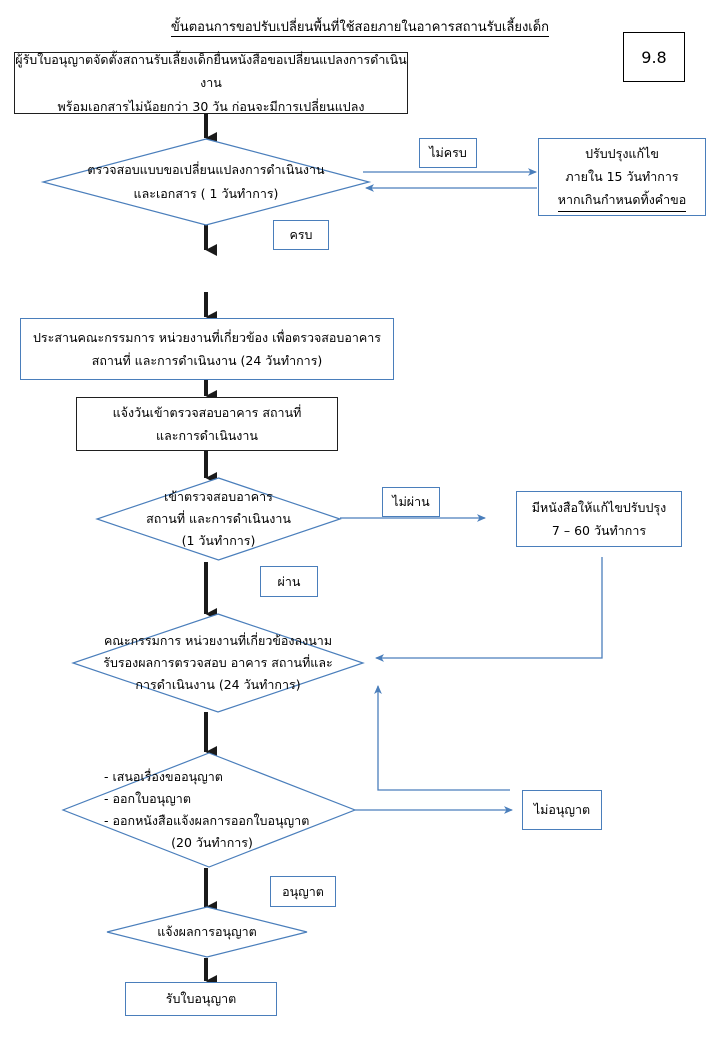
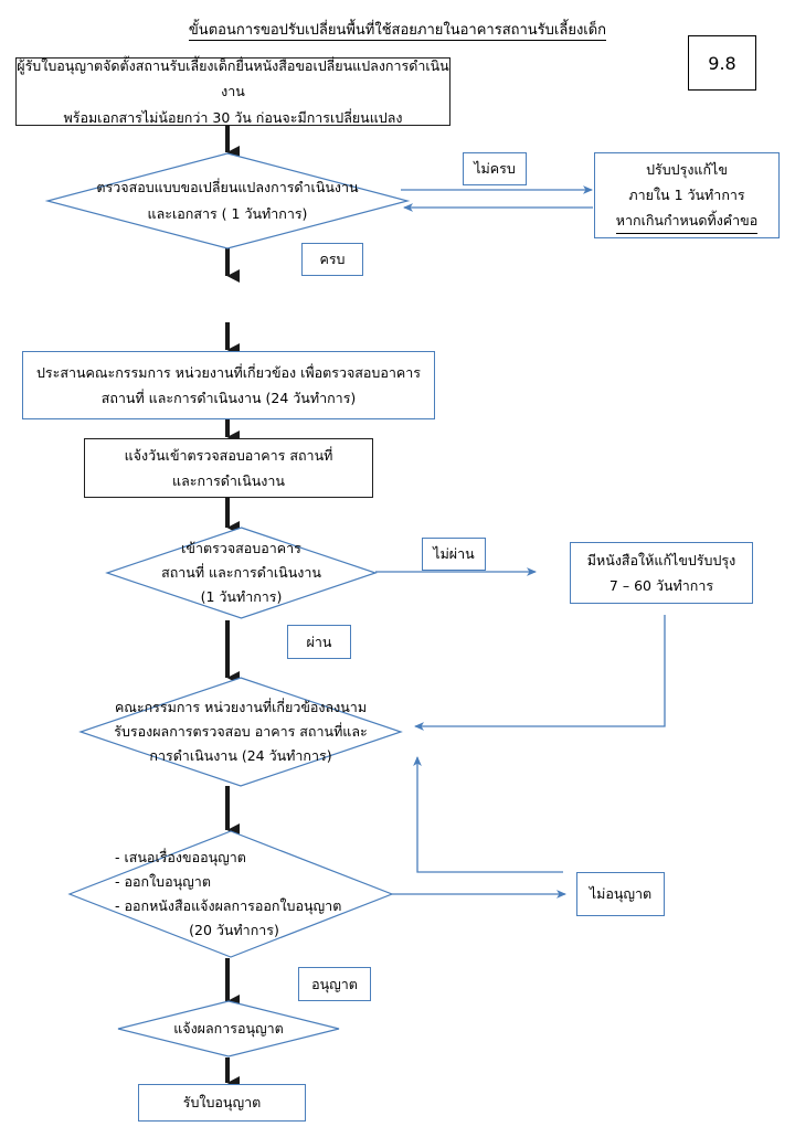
  ขั้นตอนการขอปรับเปลี่ยนพื้นที่ใช้สอยภายในอาคารสถานรับเลี้ยงเด็ก
  9.8
  ผู้รับใบอนุญาตจัดตั้งสถานรับเลี้ยงเด็กยื่นหนังสือขอเปลี่ยนแปลงการดำเนินงาน
  พร้อมเอกสารไม่น้อยกว่า 30 วัน ก่อนจะมีการเปลี่ยนแปลง
  ตรวจสอบแบบขอเปลี่ยนแปลงการดำเนินงาน
  และเอกสาร ( 1 วันทำการ)
  ไม่ครบ
  ปรับปรุงแก้ไข
- ภายใน 15 วันทำการ
+ ภายใน 1 วันทำการ
  หากเกินกำหนดทิ้งคำขอ
  ครบ
  ประสานคณะกรรมการ หน่วยงานที่เกี่ยวข้อง เพื่อตรวจสอบอาคาร
  สถานที่ และการดำเนินงาน (24 วันทำการ)
  แจ้งวันเข้าตรวจสอบอาคาร สถานที่
  และการดำเนินงาน
  เข้าตรวจสอบอาคาร
  สถานที่ และการดำเนินงาน
  (1 วันทำการ)
  ไม่ผ่าน
  มีหนังสือให้แก้ไขปรับปรุง
  7 – 60 วันทำการ
  ผ่าน
  คณะกรรมการ หน่วยงานที่เกี่ยวข้องลงนาม
  รับรองผลการตรวจสอบ อาคาร สถานที่และ
  การดำเนินงาน (24 วันทำการ)
  - เสนอเรื่องขออนุญาต
  - ออกใบอนุญาต
  - ออกหนังสือแจ้งผลการออกใบอนุญาต
  (20 วันทำการ)
  ไม่อนุญาต
  อนุญาต
  แจ้งผลการอนุญาต
  รับใบอนุญาต
